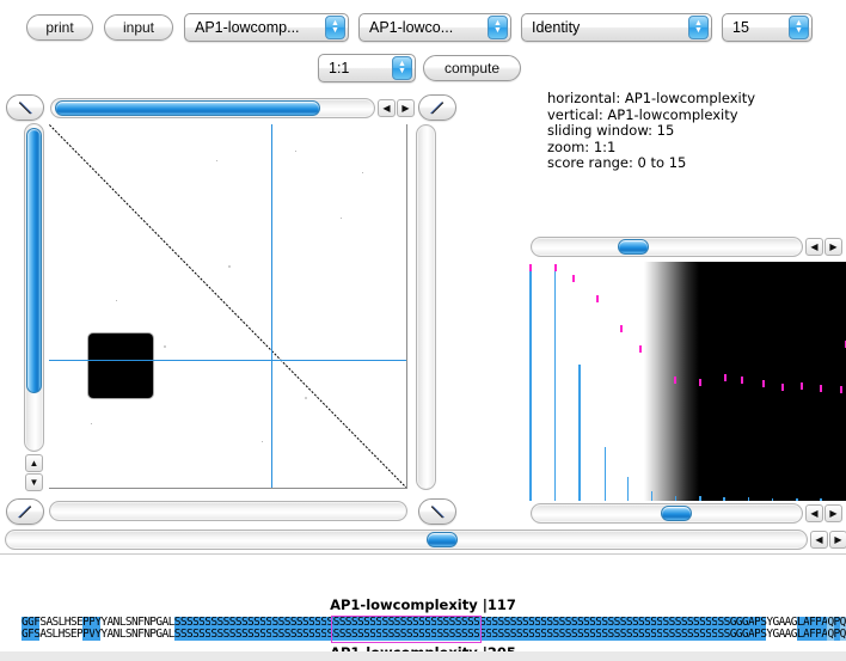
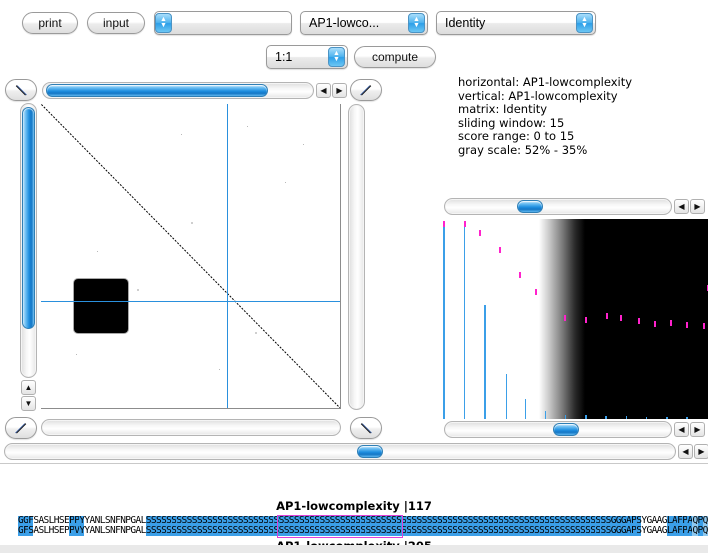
  print
  input
- AP1-lowcomp...
  AP1-lowco...
  Identity
- 15
  1:1
  compute
  horizontal: AP1-lowcomplexity
  vertical: AP1-lowcomplexity
+ matrix: Identity
  sliding window: 15
- zoom: 1:1
  score range: 0 to 15
+ gray scale: 52% - 35%
  ◀
  ▶
  ▲
  ▼
  ◀
  ▶
  ◀
  ▶
  ◀
  ▶
  AP1-lowcomplexity |117
  GGFSASLHSEPPYYANLSNFNPGALSSSSSSSSSSSSSSSSSSSSSSSSSSSSSSSSSSSSSSSSSSSSSSSSSSSSSSSSSSSSSSSSSSSSSSSSSSSSSSSSSSSSSSSSSSSGGGAPSYGAAGLAFPAQPQ
  GFSASLHSEPPVYYANLSNFNPGALSSSSSSSSSSSSSSSSSSSSSSSSSSSSSSSSSSSSSSSSSSSSSSSSSSSSSSSSSSSSSSSSSSSSSSSSSSSSSSSSSSSSSSSSSSSGGGAPSYGAAGLAFPAQPQ
